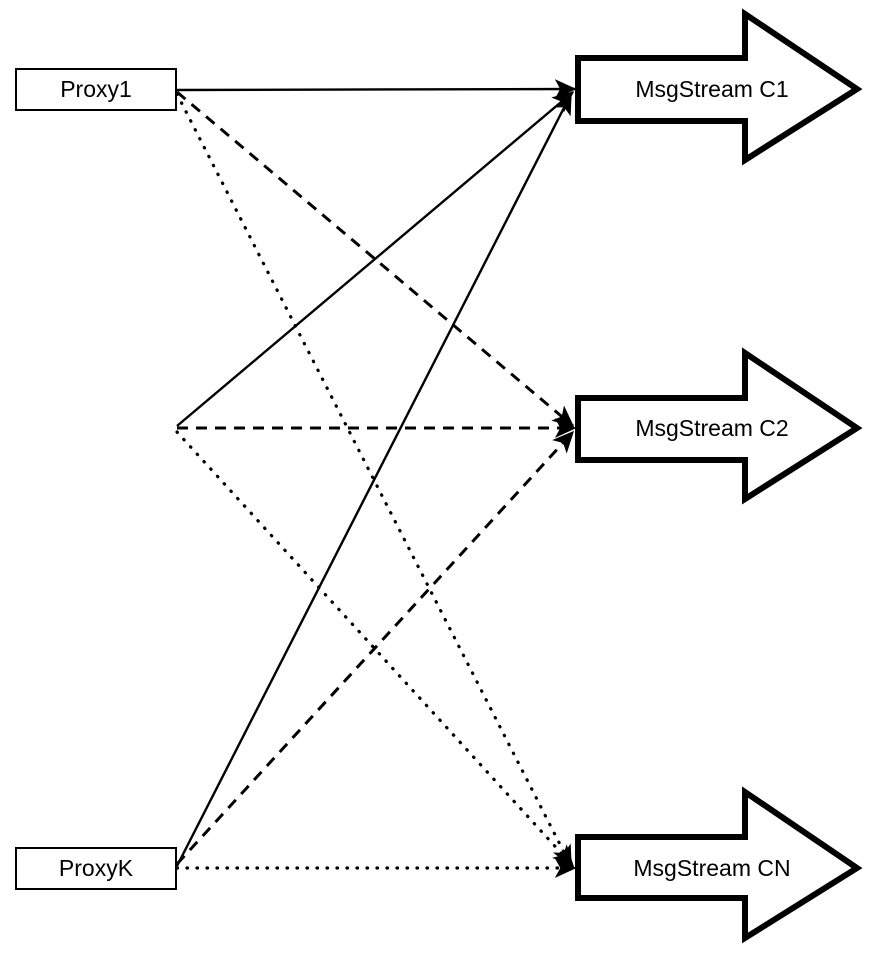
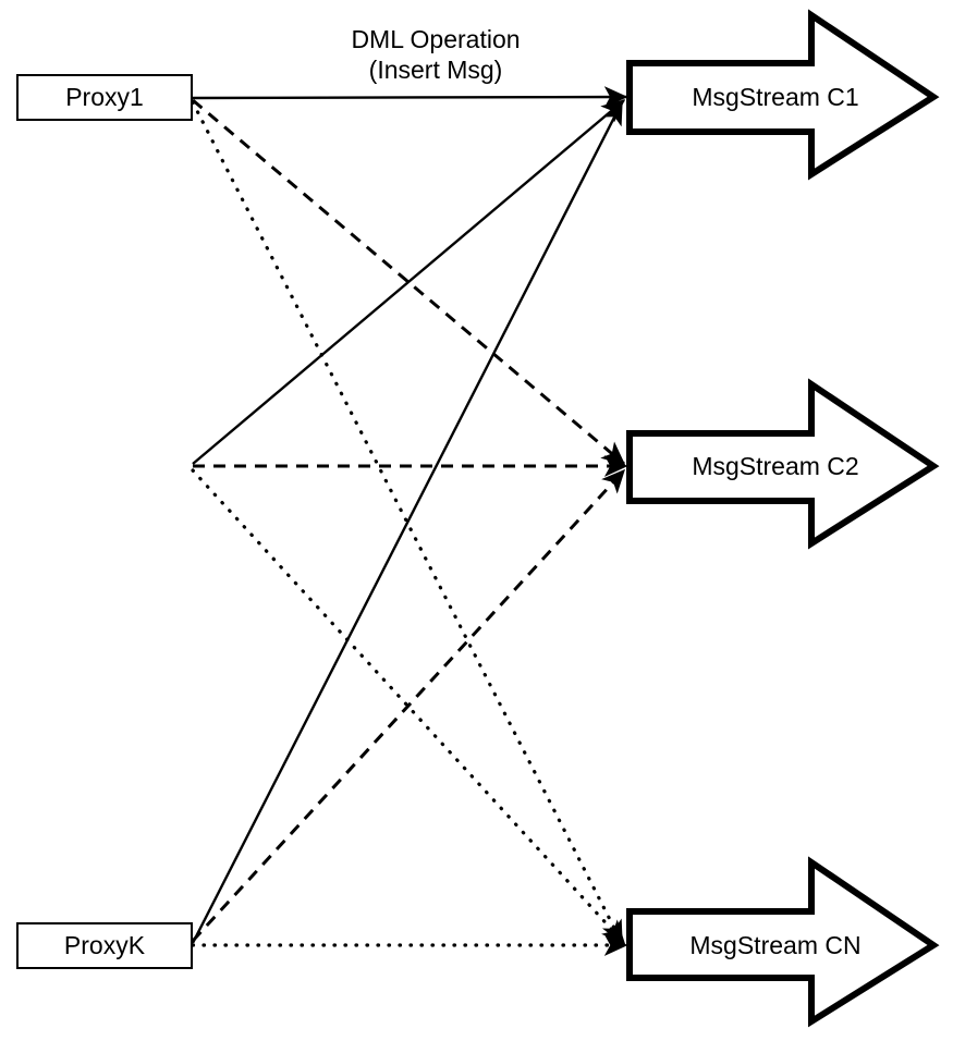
+ DML Operation
+ (Insert Msg)
  Proxy1
  ProxyK
  MsgStream C1
  MsgStream C2
  MsgStream CN
